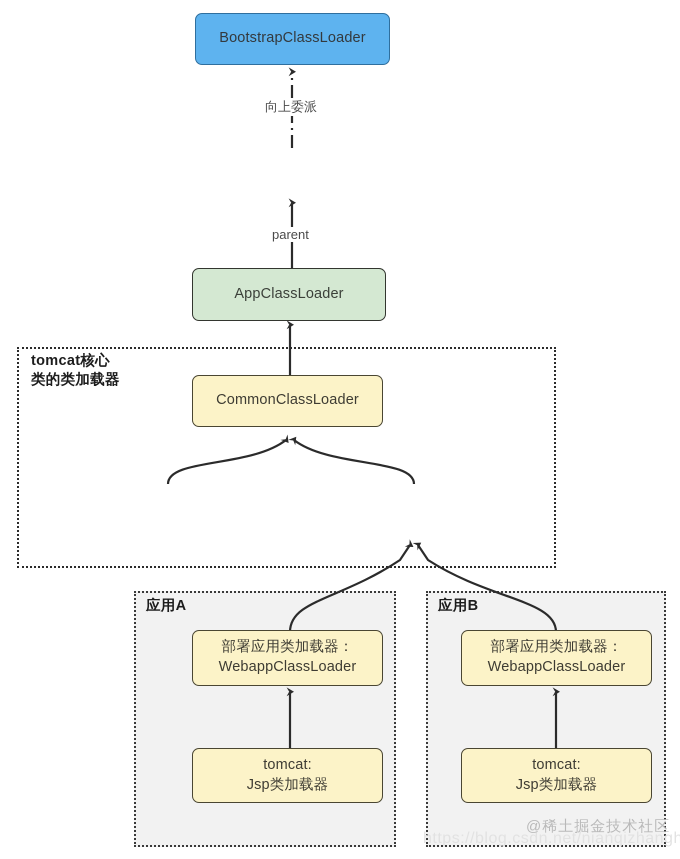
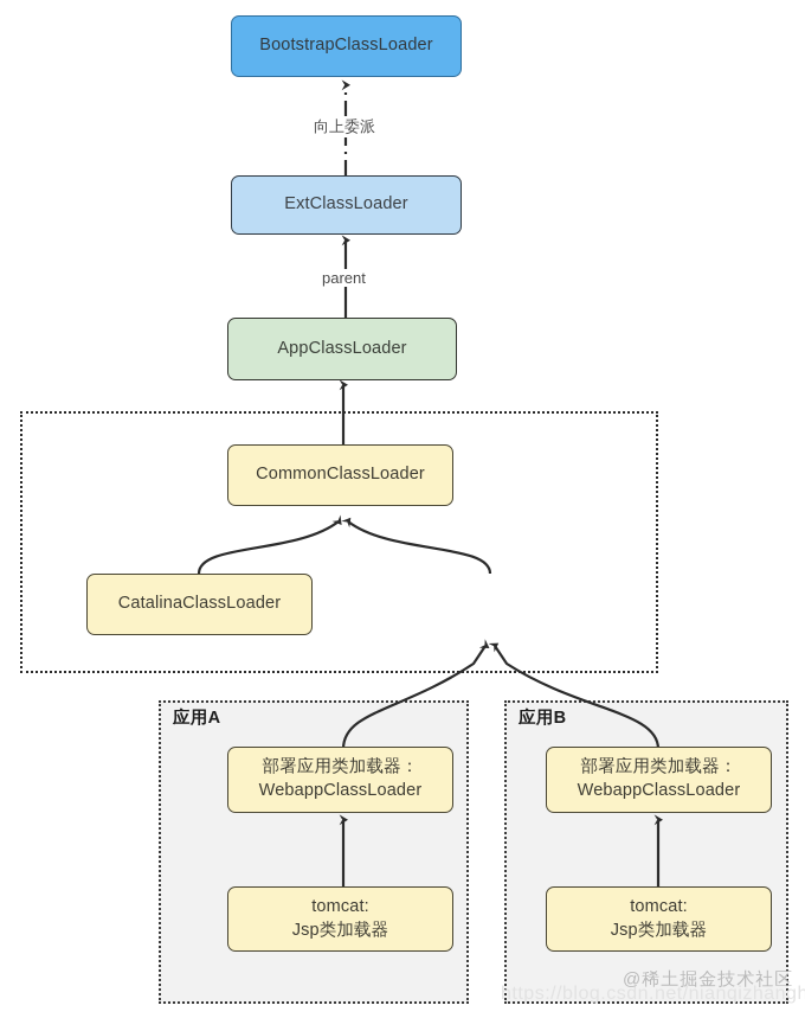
- tomcat核心
- 类的类加载器
  应用A
  应用B
  BootstrapClassLoader
+ ExtClassLoader
  AppClassLoader
  CommonClassLoader
+ CatalinaClassLoader
  部署应用类加载器：
  WebappClassLoader
  tomcat:
  Jsp类加载器
  部署应用类加载器：
  WebappClassLoader
  tomcat:
  Jsp类加载器
  向上委派
  parent
  https://blog.csdn.net/nianqizhangh
  @稀土掘金技术社区
